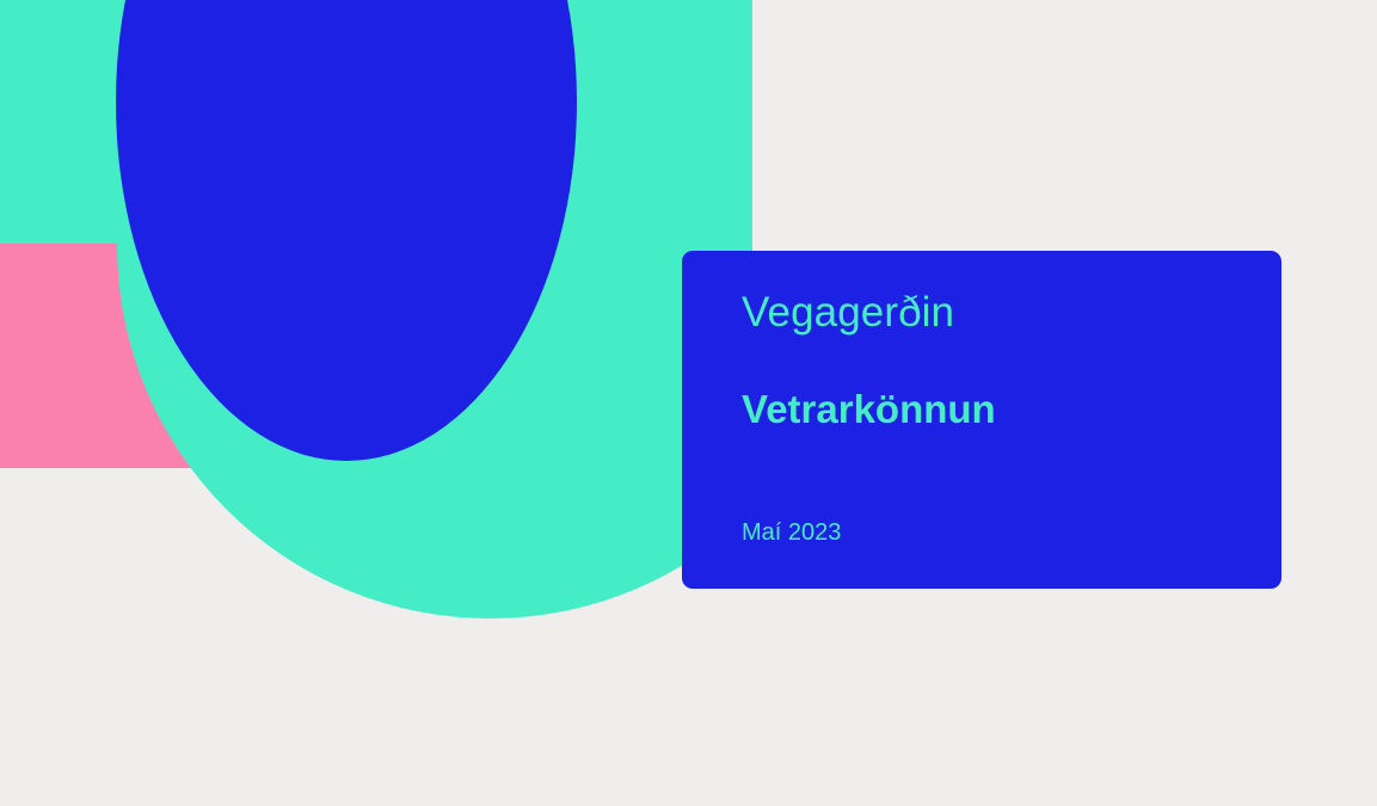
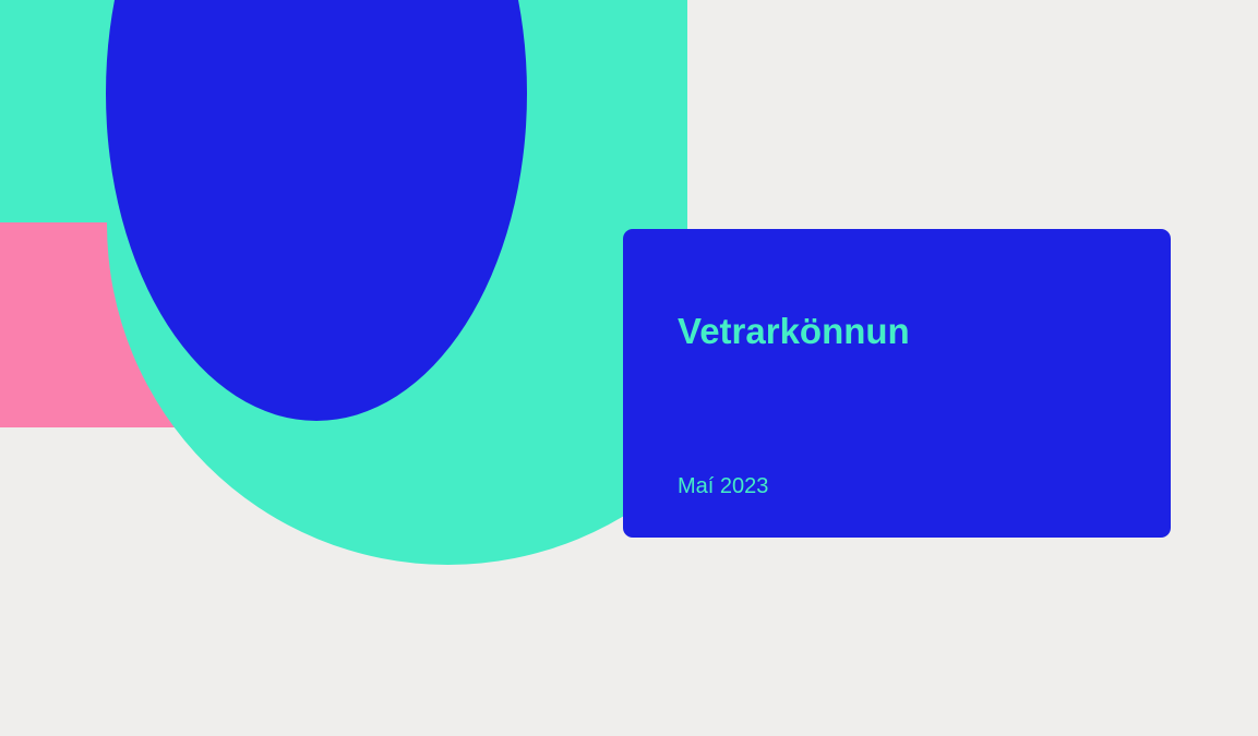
- Vegagerðin
  Vetrarkönnun
  Maí 2023
